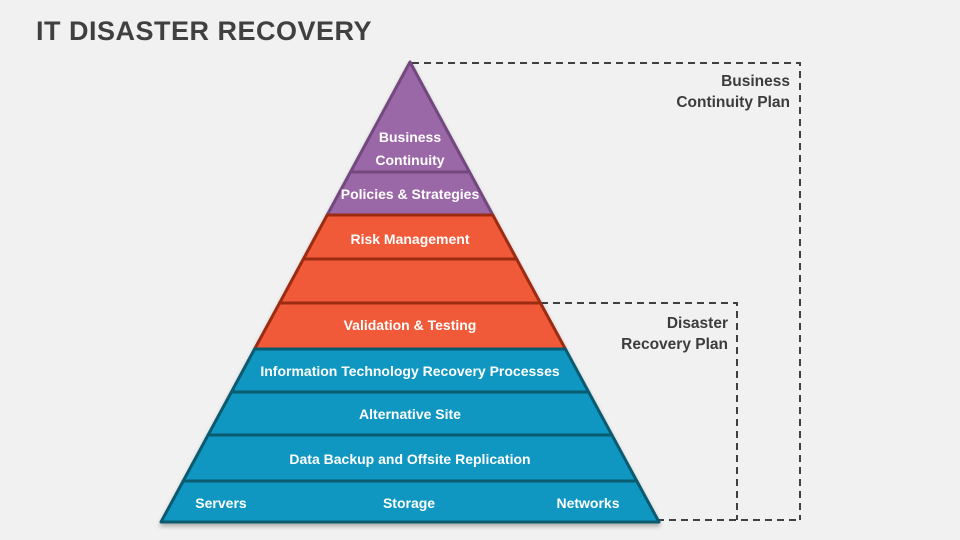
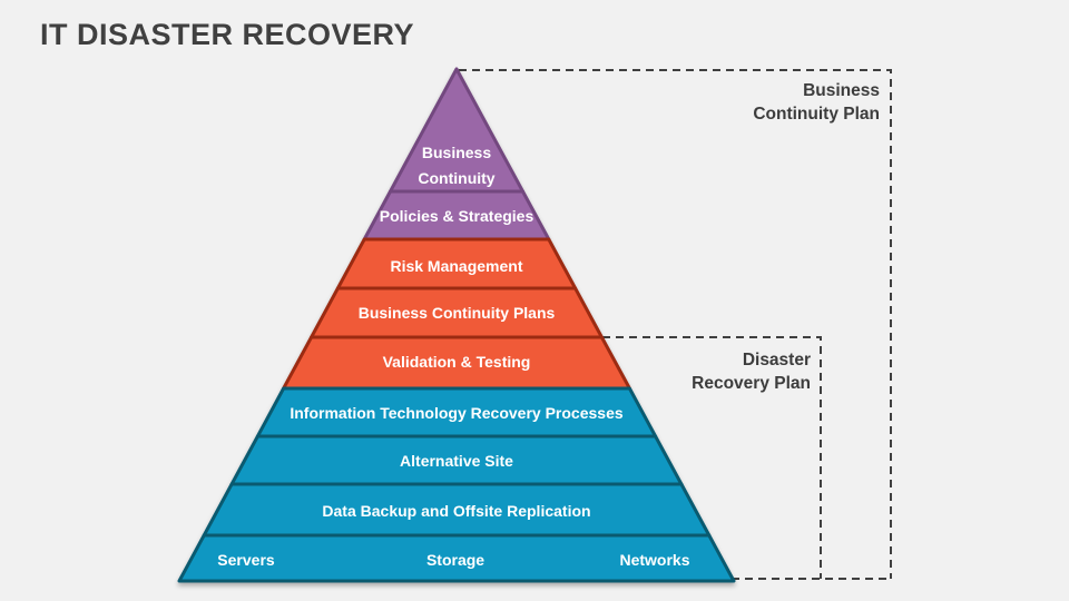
  IT DISASTER RECOVERY
  Business
  Continuity Plan
  Disaster
  Recovery Plan
  Business
  Continuity
  Policies & Strategies
  Risk Management
+ Business Continuity Plans
  Validation & Testing
  Information Technology Recovery Processes
  Alternative Site
  Data Backup and Offsite Replication
  Servers
  Storage
  Networks
